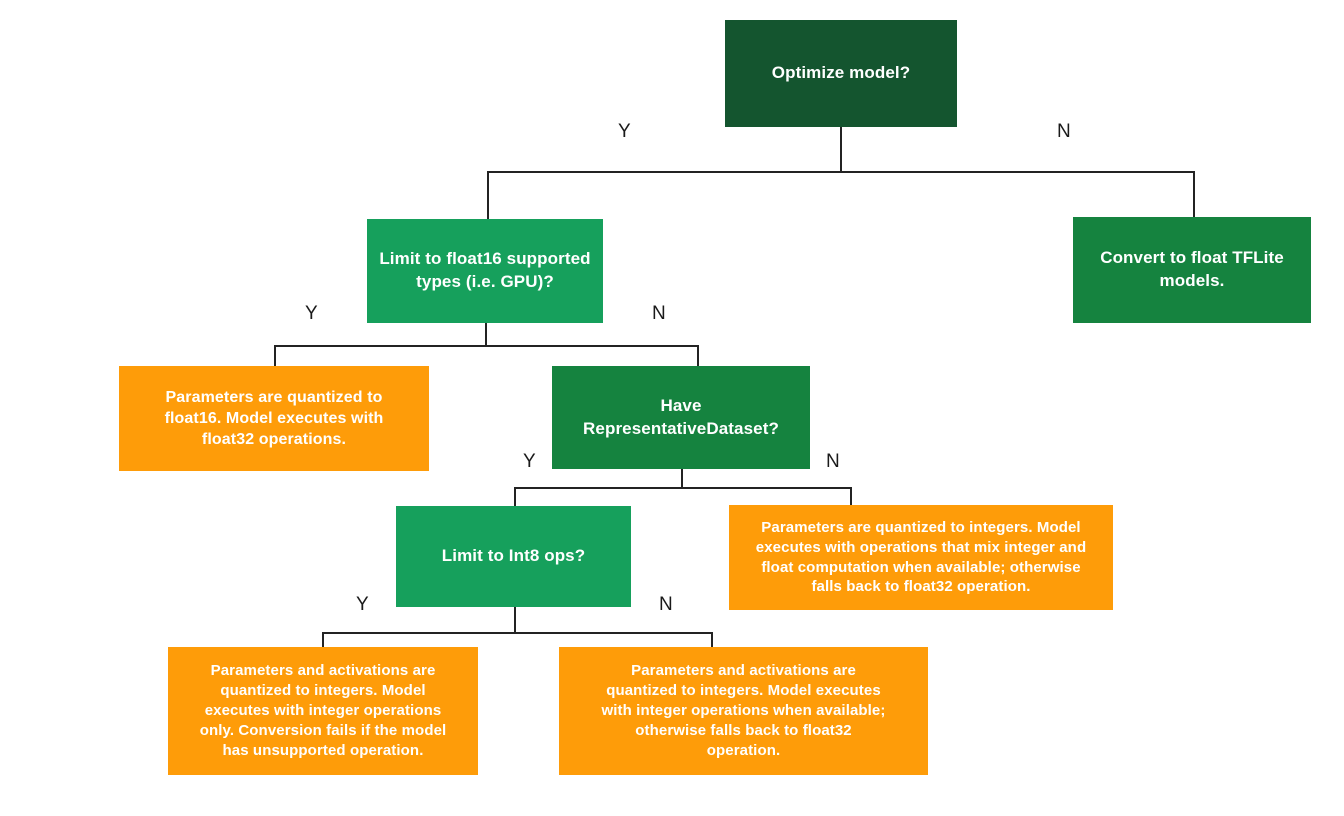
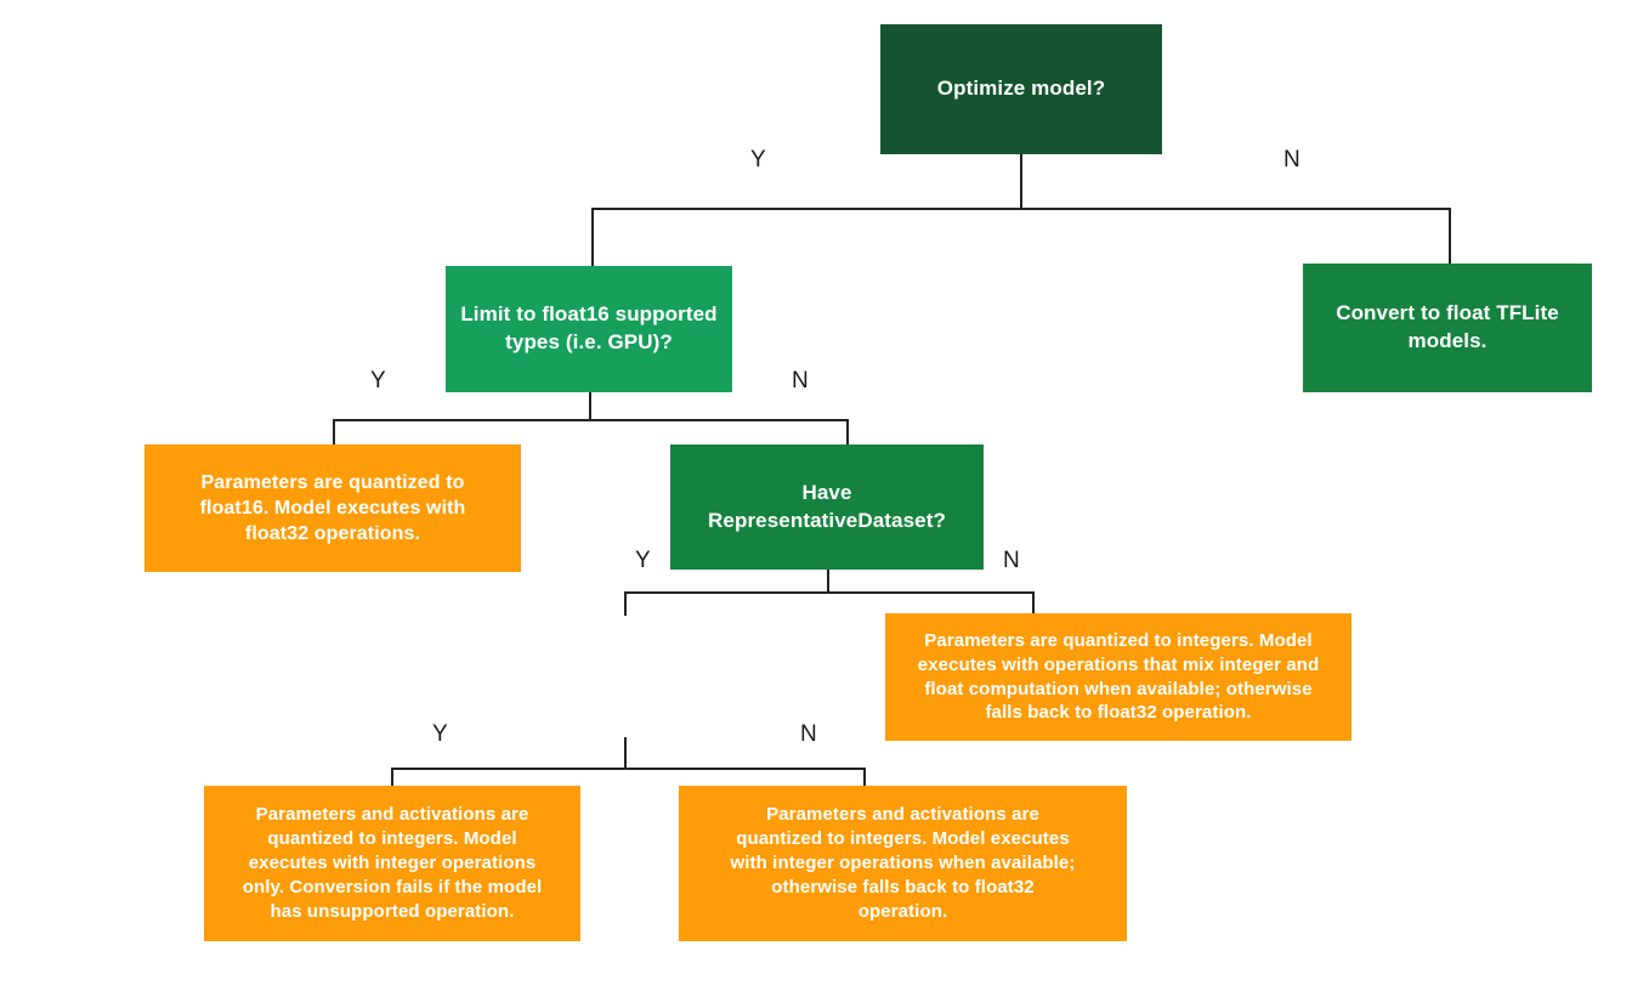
  Optimize model?
  Limit to float16 supported
  types (i.e. GPU)?
  Convert to float TFLite
  models.
  Parameters are quantized to
  float16. Model executes with
  float32 operations.
  Have
  RepresentativeDataset?
- Limit to Int8 ops?
  Parameters are quantized to integers. Model
  executes with operations that mix integer and
  float computation when available; otherwise
  falls back to float32 operation.
  Parameters and activations are
  quantized to integers. Model
  executes with integer operations
  only. Conversion fails if the model
  has unsupported operation.
  Parameters and activations are
  quantized to integers. Model executes
  with integer operations when available;
  otherwise falls back to float32
  operation.
  Y
  N
  Y
  N
  Y
  N
  Y
  N
